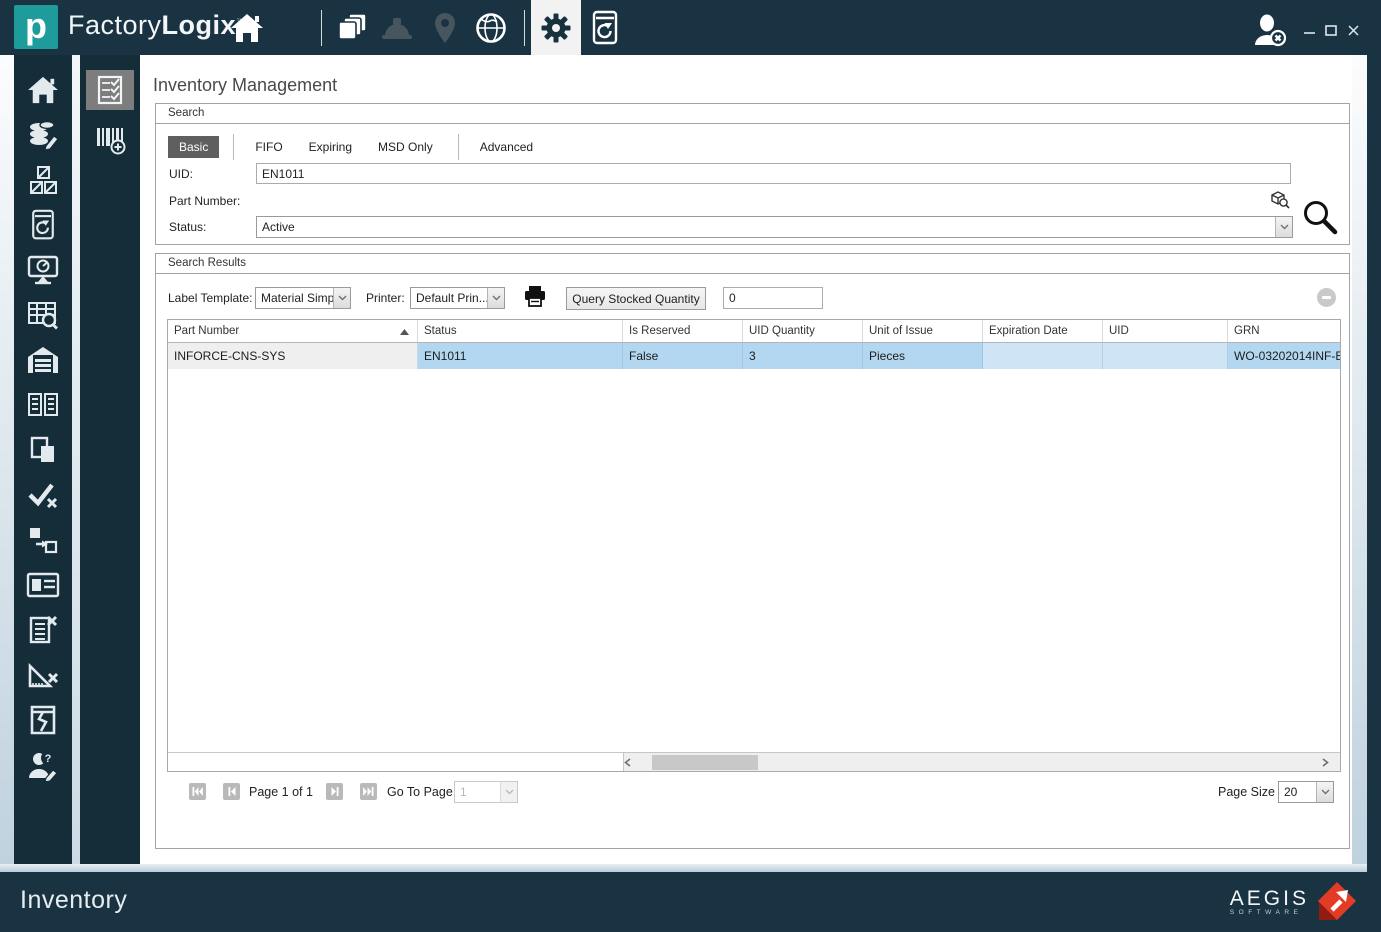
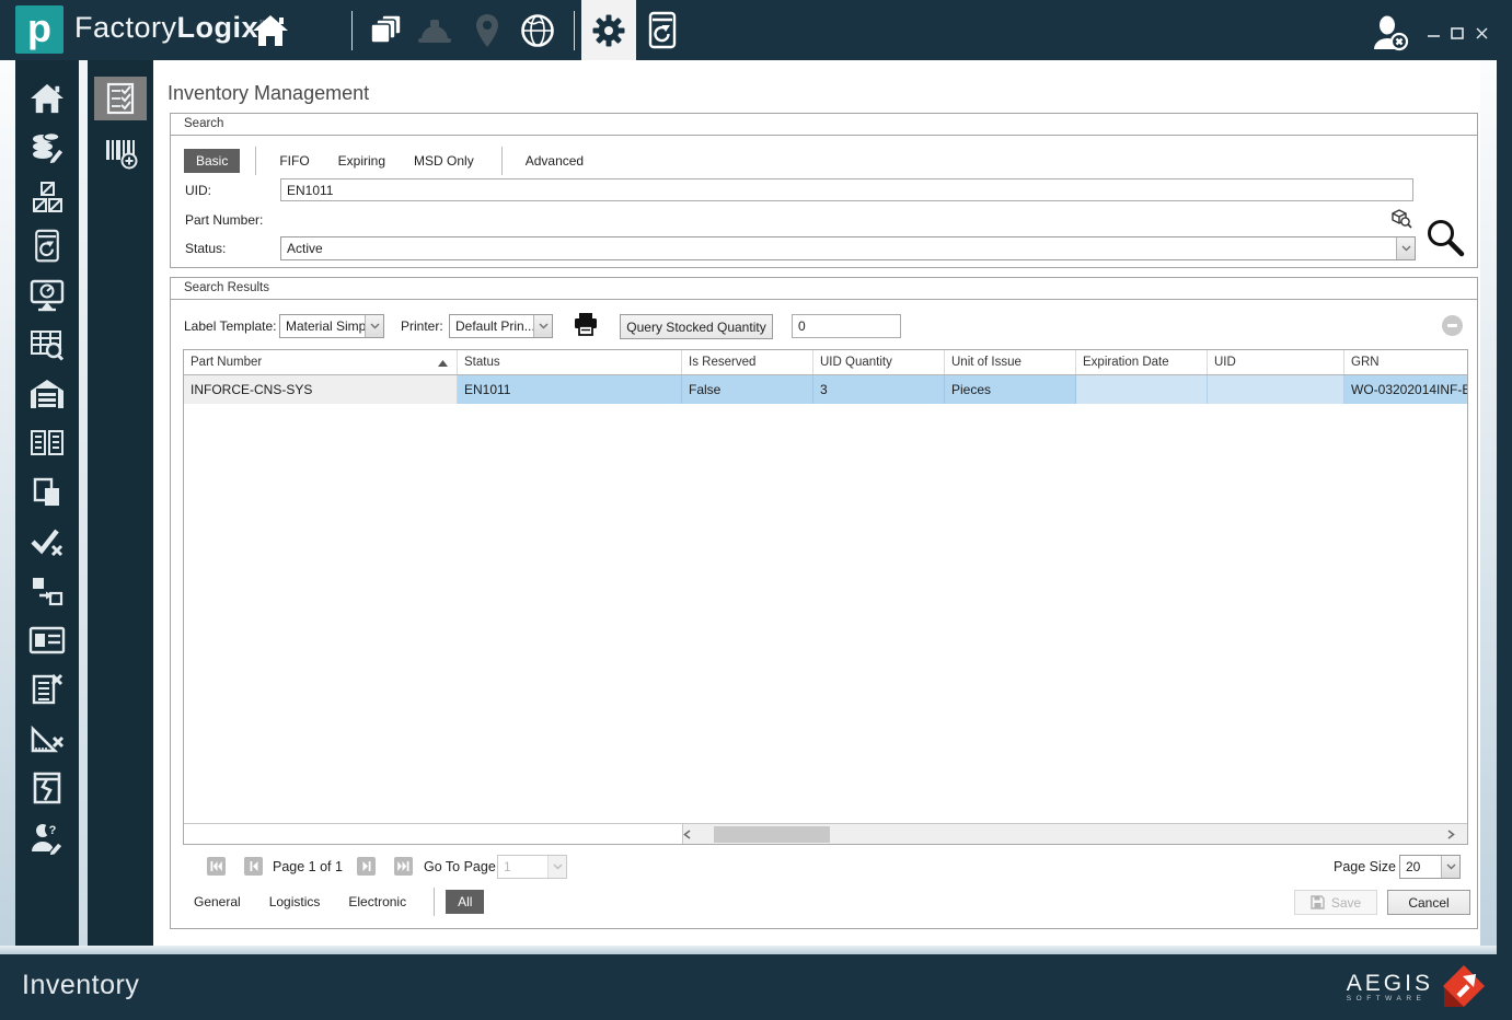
  p
  FactoryLogix
  ?
  Inventory Management
  Search
  Basic
  FIFO
  Expiring
  MSD Only
  Advanced
  UID:
  EN1011
  Part Number:
  Status:
  Active
  Search Results
  Label Template:
  Material Simp
  Printer:
  Default Prin..
  Query Stocked Quantity
  0
  Part Number
  Status
  Is Reserved
  UID Quantity
  Unit of Issue
  Expiration Date
  UID
  GRN
  INFORCE-CNS-SYS
  EN1011
  False
  3
  Pieces
  WO-03202014INF-E
  Page 1 of 1
  Go To Page
  1
  Page Size
  20
+ General
+ Logistics
+ Electronic
+ All
+ Save
+ Cancel
  Inventory
  AEGIS
